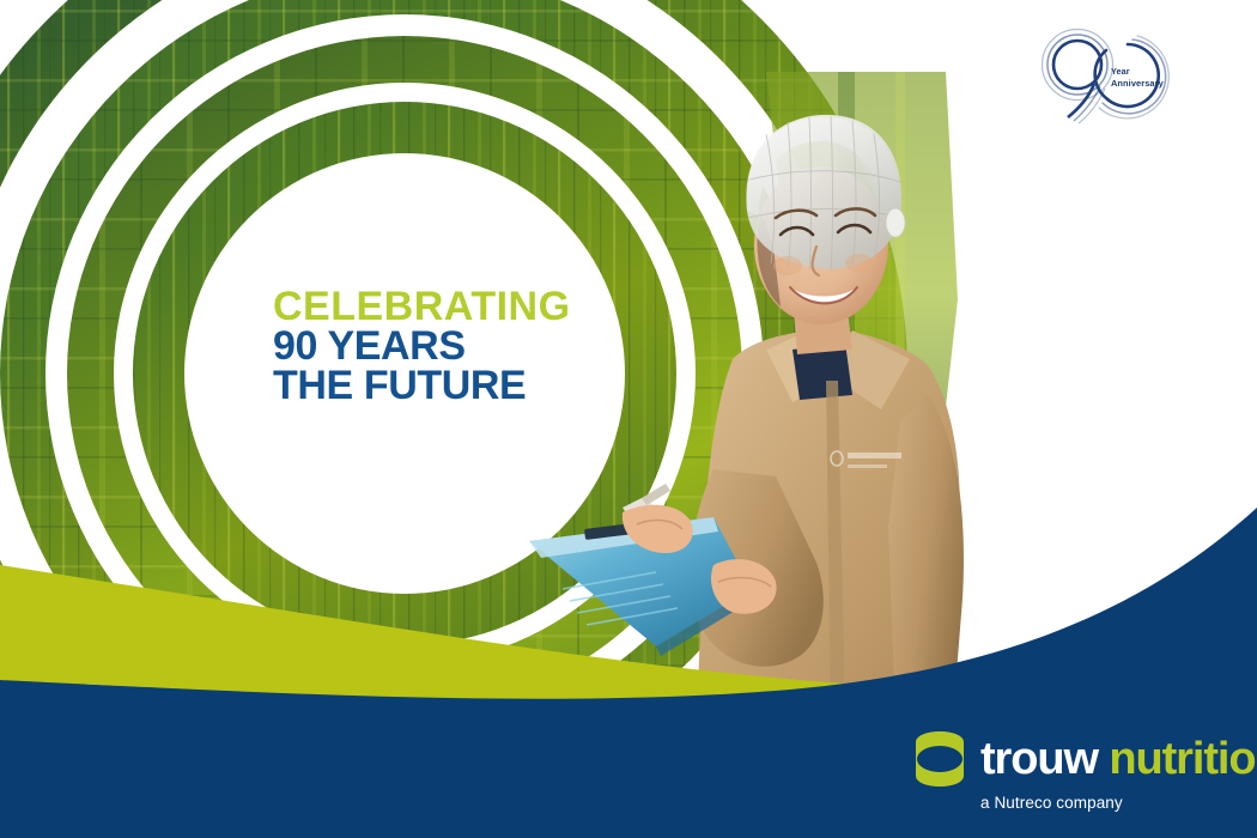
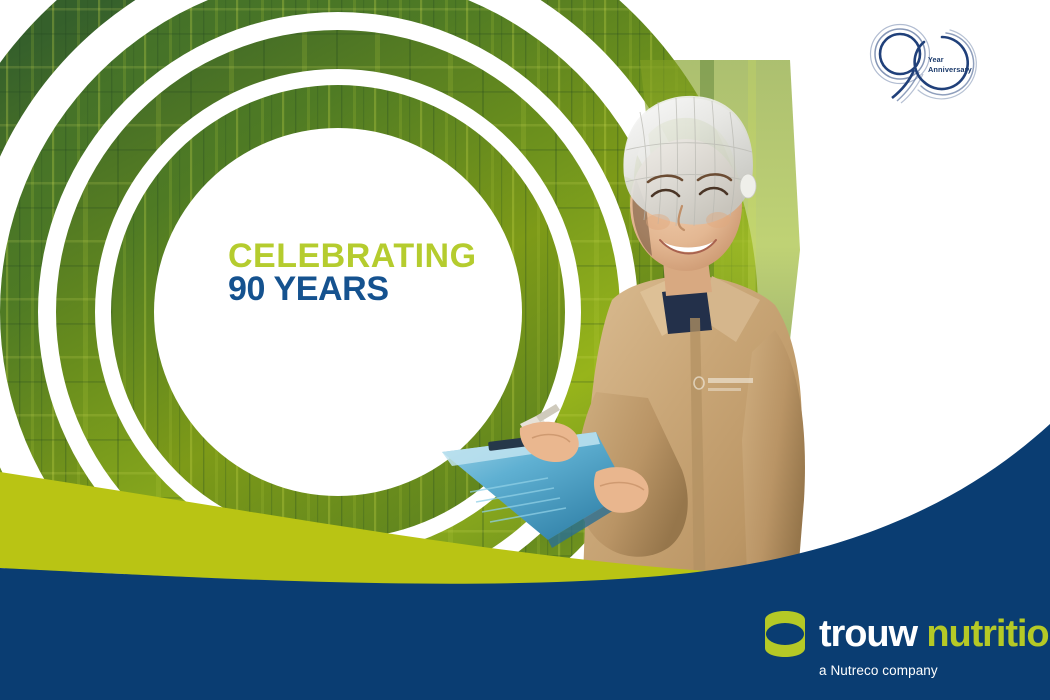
  CELEBRATING
  90 YEARS
- THE FUTURE
  Year
  Anniversary
  trouw nutritio
  a Nutreco company
